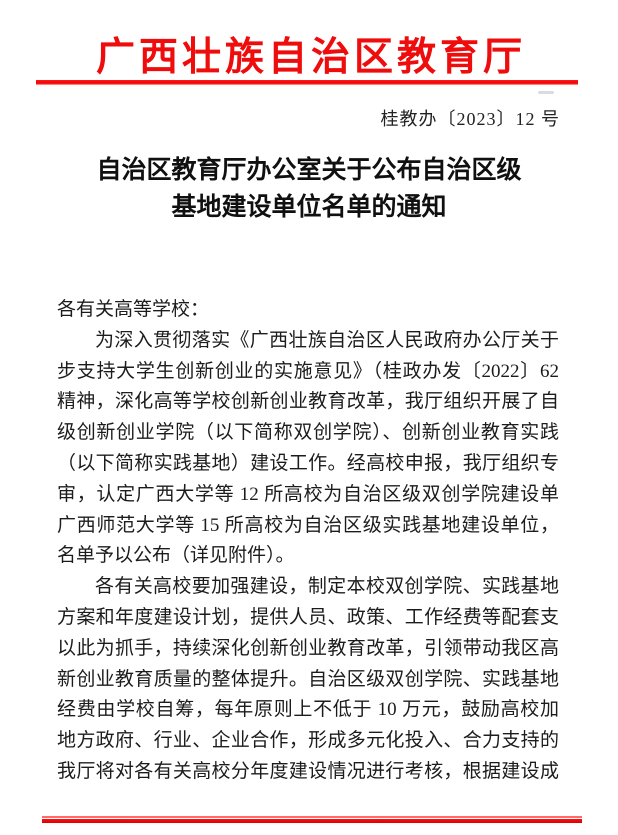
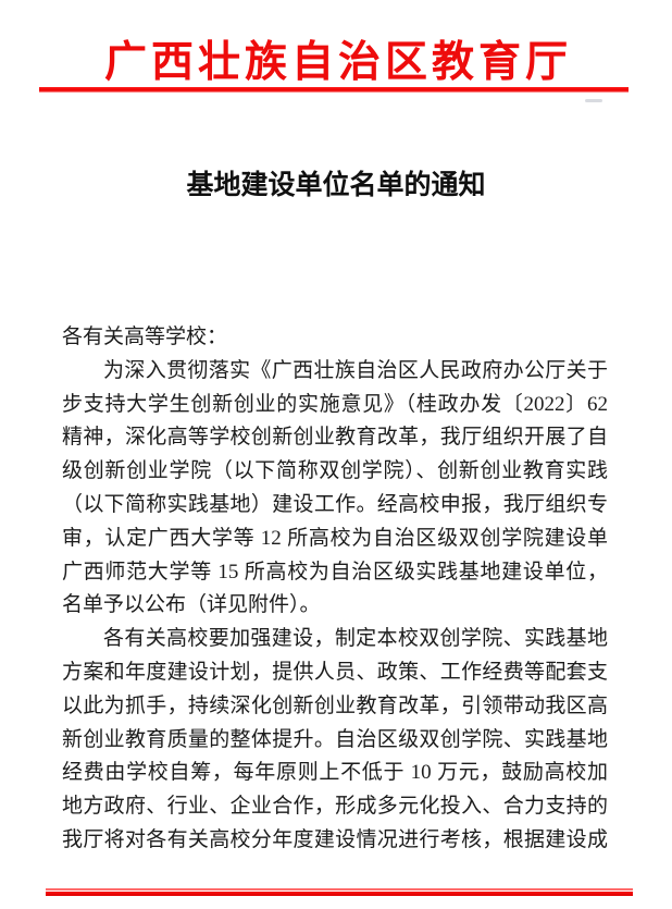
  广西壮族自治区教育厅
- 桂教办〔2023〕12 号
- 自治区教育厅办公室关于公布自治区级
  基地建设单位名单的通知
  各有关高等学校：
  为深入贯彻落实《广西壮族自治区人民政府办公厅关于
  步支持大学生创新创业的实施意见》（桂政办发〔2022〕62
  精神，深化高等学校创新创业教育改革，我厅组织开展了自
  级创新创业学院（以下简称双创学院）、创新创业教育实践
  （以下简称实践基地）建设工作。经高校申报，我厅组织专
  审，认定广西大学等 12 所高校为自治区级双创学院建设单
  广西师范大学等 15 所高校为自治区级实践基地建设单位，
  名单予以公布（详见附件）。
  各有关高校要加强建设，制定本校双创学院、实践基地
  方案和年度建设计划，提供人员、政策、工作经费等配套支
  以此为抓手，持续深化创新创业教育改革，引领带动我区高
  新创业教育质量的整体提升。自治区级双创学院、实践基地
  经费由学校自筹，每年原则上不低于 10 万元，鼓励高校加
  地方政府、行业、企业合作，形成多元化投入、合力支持的
  我厅将对各有关高校分年度建设情况进行考核，根据建设成
